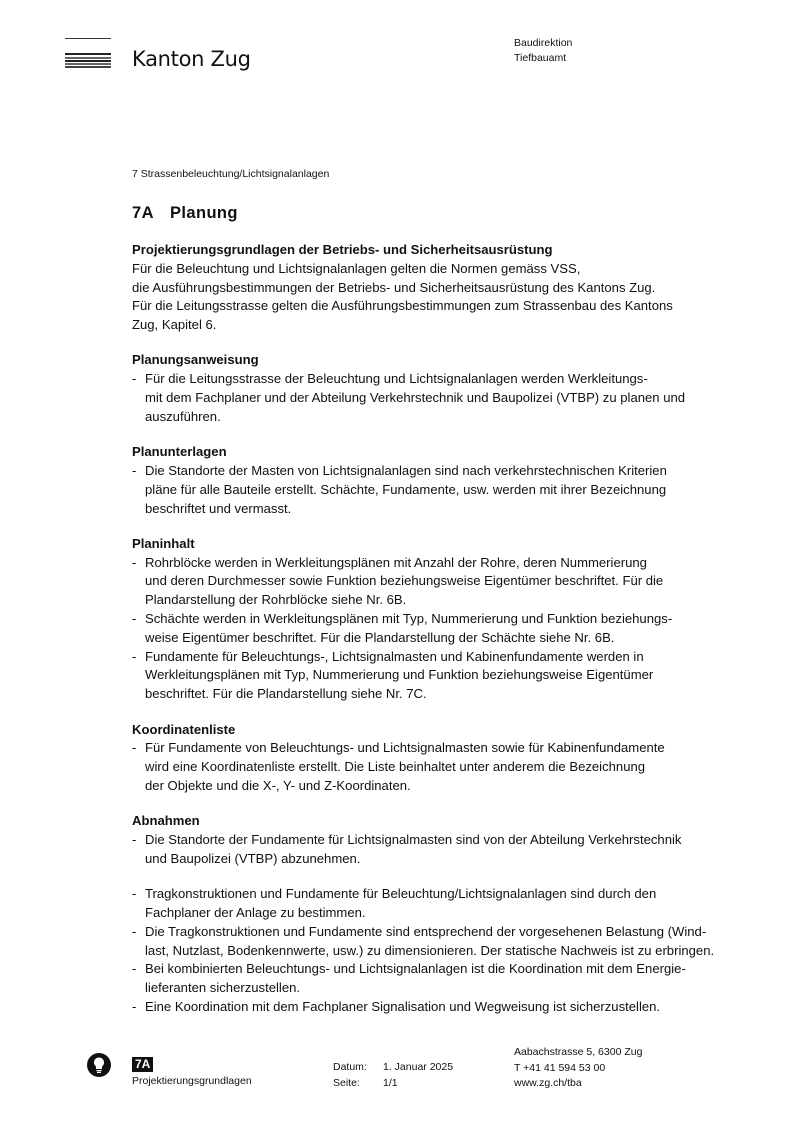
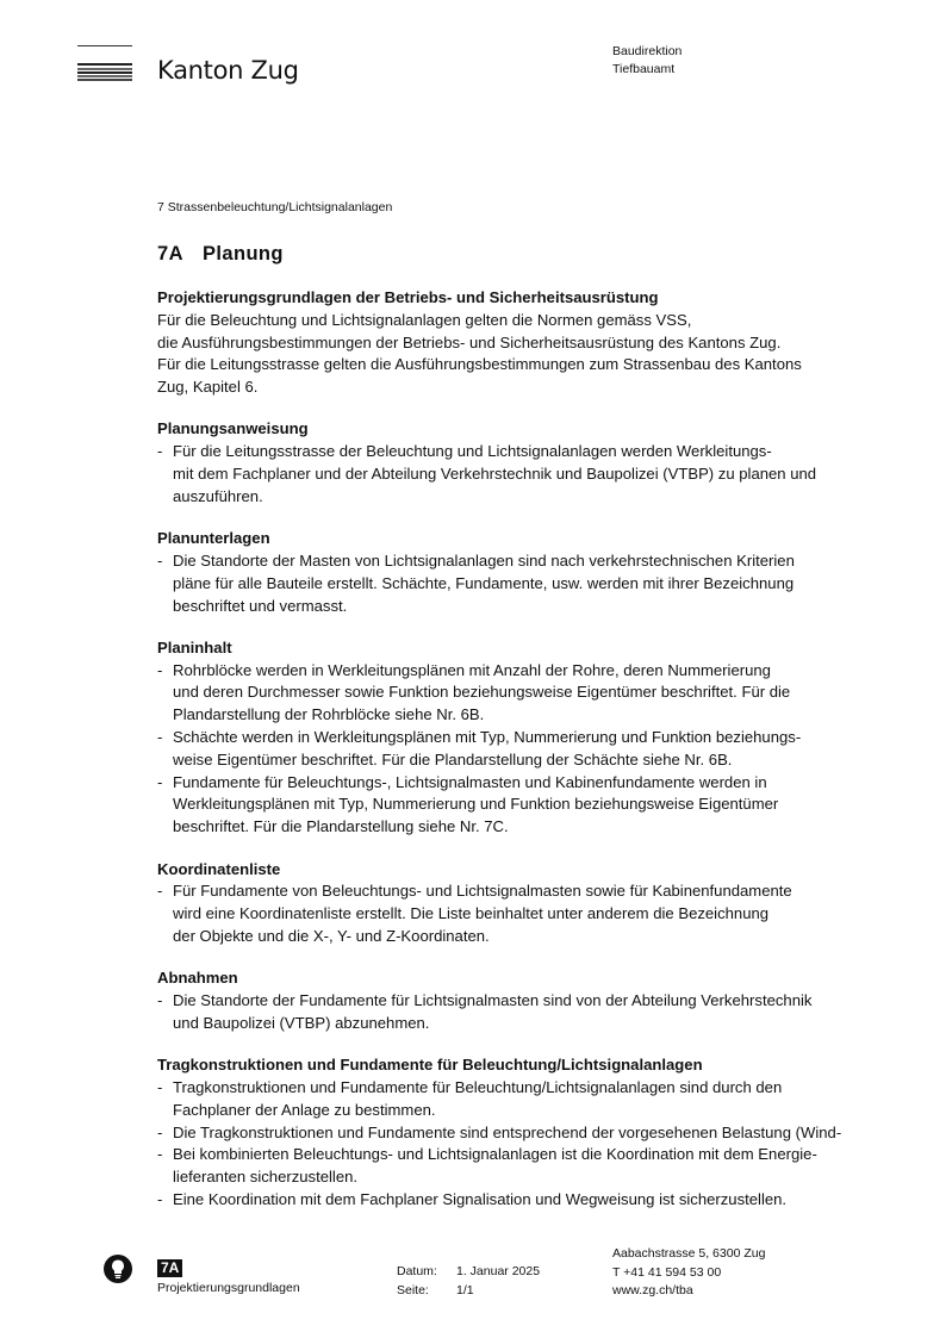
  Kanton Zug
  Baudirektion
  Tiefbauamt
  7 Strassenbeleuchtung/Lichtsignalanlagen
  7A Planung
  Projektierungsgrundlagen der Betriebs- und Sicherheitsausrüstung
  Für die Beleuchtung und Lichtsignalanlagen gelten die Normen gemäss VSS,
  die Ausführungsbestimmungen der Betriebs- und Sicherheitsausrüstung des Kantons Zug.
  Für die Leitungsstrasse gelten die Ausführungsbestimmungen zum Strassenbau des Kantons
  Zug, Kapitel 6.
  Planungsanweisung
  -
  Für die Leitungsstrasse der Beleuchtung und Lichtsignalanlagen werden Werkleitungs-
  mit dem Fachplaner und der Abteilung Verkehrstechnik und Baupolizei (VTBP) zu planen und
  auszuführen.
  Planunterlagen
  -
  Die Standorte der Masten von Lichtsignalanlagen sind nach verkehrstechnischen Kriterien
  pläne für alle Bauteile erstellt. Schächte, Fundamente, usw. werden mit ihrer Bezeichnung
  beschriftet und vermasst.
  Planinhalt
  -
  Rohrblöcke werden in Werkleitungsplänen mit Anzahl der Rohre, deren Nummerierung
  und deren Durchmesser sowie Funktion beziehungsweise Eigentümer beschriftet. Für die
  Plandarstellung der Rohrblöcke siehe Nr. 6B.
  -
  Schächte werden in Werkleitungsplänen mit Typ, Nummerierung und Funktion beziehungs-
  weise Eigentümer beschriftet. Für die Plandarstellung der Schächte siehe Nr. 6B.
  -
  Fundamente für Beleuchtungs-, Lichtsignalmasten und Kabinenfundamente werden in
  Werkleitungsplänen mit Typ, Nummerierung und Funktion beziehungsweise Eigentümer
  beschriftet. Für die Plandarstellung siehe Nr. 7C.
  Koordinatenliste
  -
  Für Fundamente von Beleuchtungs- und Lichtsignalmasten sowie für Kabinenfundamente
  wird eine Koordinatenliste erstellt. Die Liste beinhaltet unter anderem die Bezeichnung
  der Objekte und die X-, Y- und Z-Koordinaten.
  Abnahmen
  -
  Die Standorte der Fundamente für Lichtsignalmasten sind von der Abteilung Verkehrstechnik
  und Baupolizei (VTBP) abzunehmen.
+ Tragkonstruktionen und Fundamente für Beleuchtung/Lichtsignalanlagen
  -
  Tragkonstruktionen und Fundamente für Beleuchtung/Lichtsignalanlagen sind durch den
  Fachplaner der Anlage zu bestimmen.
  -
  Die Tragkonstruktionen und Fundamente sind entsprechend der vorgesehenen Belastung (Wind-
- last, Nutzlast, Bodenkennwerte, usw.) zu dimensionieren. Der statische Nachweis ist zu erbringen.
  -
  Bei kombinierten Beleuchtungs- und Lichtsignalanlagen ist die Koordination mit dem Energie-
  lieferanten sicherzustellen.
  -
  Eine Koordination mit dem Fachplaner Signalisation und Wegweisung ist sicherzustellen.
  7A
  Projektierungsgrundlagen
  Datum:
  1. Januar 2025
  Seite:
  1/1
  Aabachstrasse 5, 6300 Zug
  T +41 41 594 53 00
  www.zg.ch/tba
